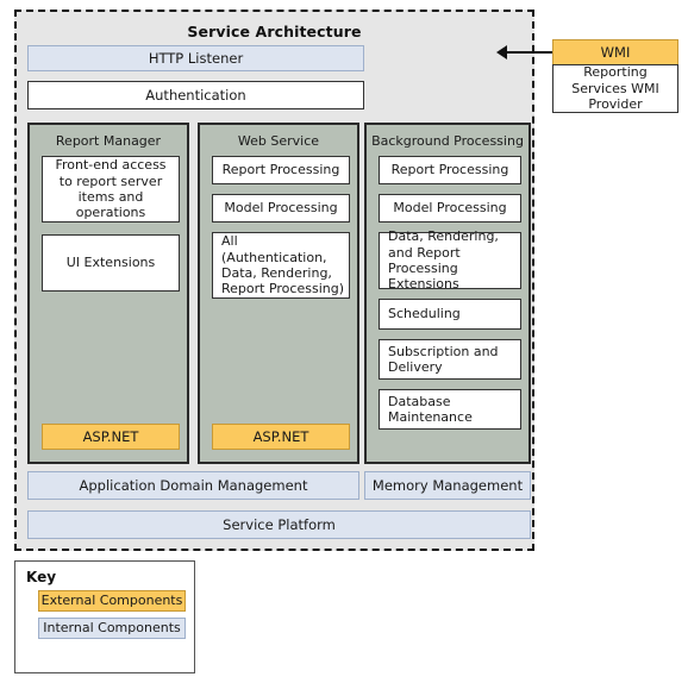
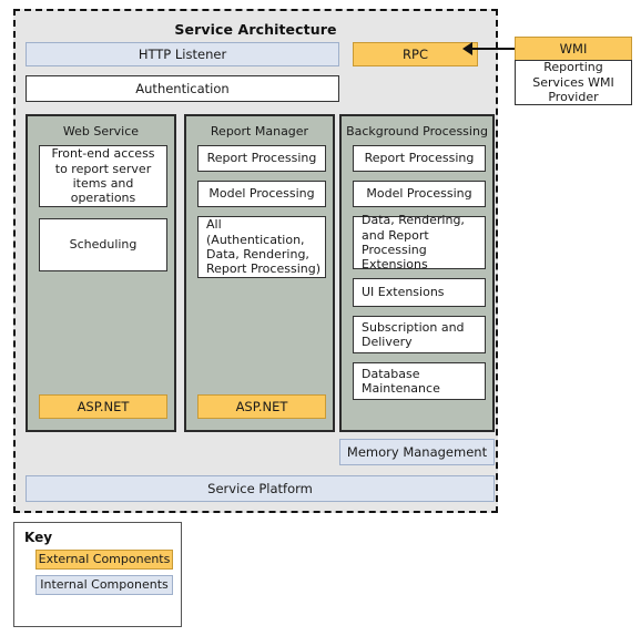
  Service Architecture
  HTTP Listener
  Authentication
+ RPC
- Report Manager
+ Web Service
  Front-end access to report server items and operations
- UI Extensions
+ Scheduling
  ASP.NET
- Web Service
+ Report Manager
  Report Processing
  Model Processing
  All (Authentication, Data, Rendering, Report Processing)
  ASP.NET
  Background Processing
  Report Processing
  Model Processing
  Data, Rendering, and Report Processing Extensions
- Scheduling
+ UI Extensions
  Subscription and Delivery
  Database Maintenance
- Application Domain Management
  Memory Management
  Service Platform
  WMI
  Reporting Services WMI Provider
  Key
  External Components
  Internal Components
